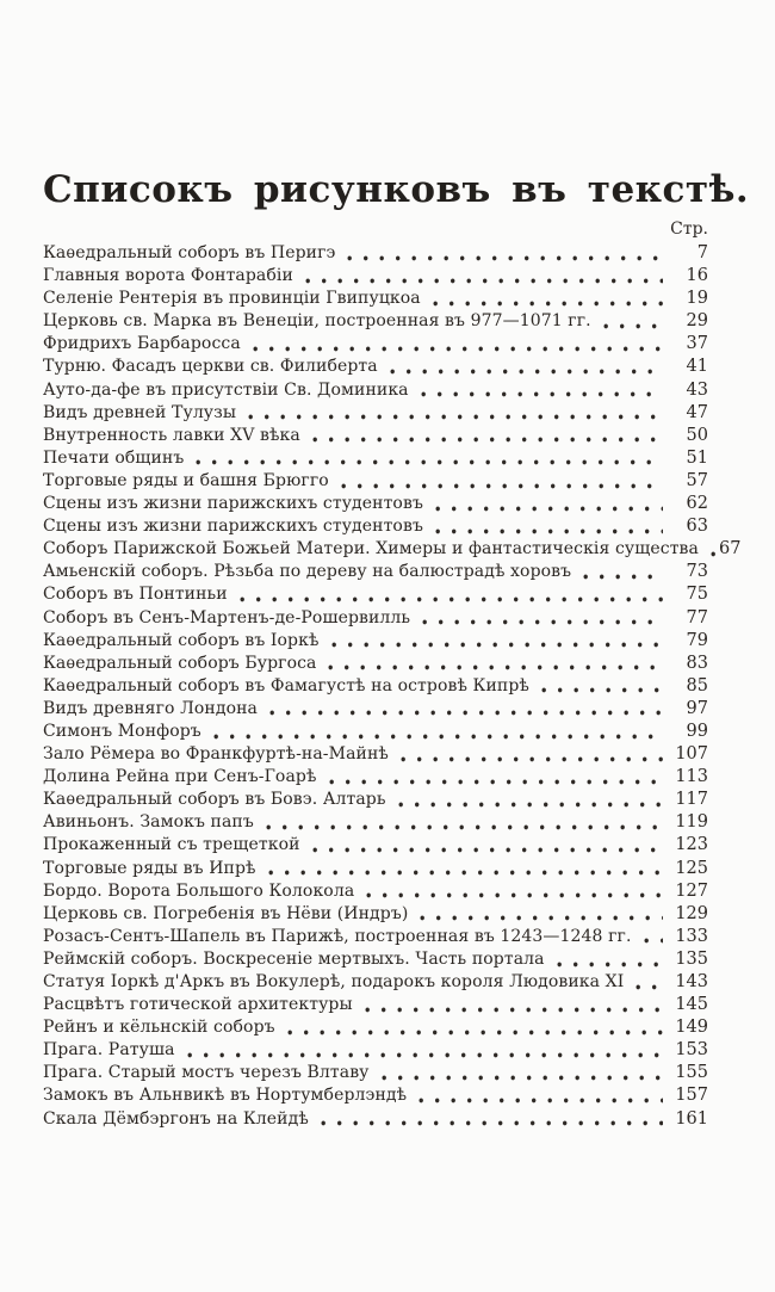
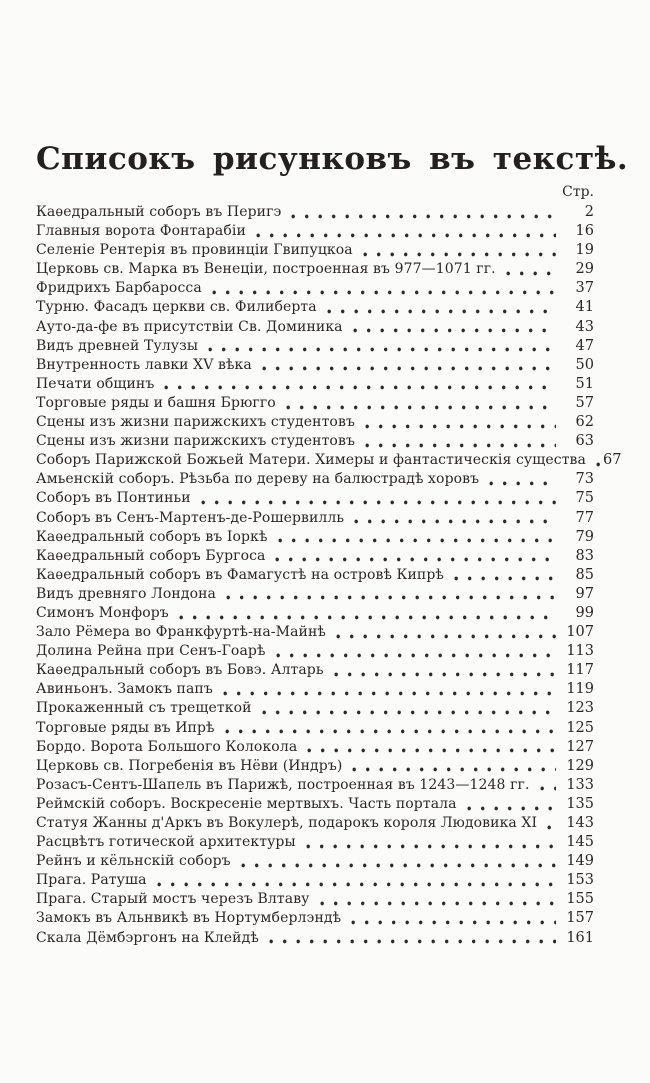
  Списокъ рисунковъ въ текстѣ.
  Стр.
  Каѳедральный соборъ въ Перигэ
- 7
+ 2
  Главныя ворота Фонтарабіи
  16
  Селеніе Рентерія въ провинціи Гвипуцкоа
  19
  Церковь св. Марка въ Венеціи, построенная въ 977—1071 гг.
  29
  Фридрихъ Барбаросса
  37
  Турню. Фасадъ церкви св. Филиберта
  41
  Ауто-да-фе въ присутствіи Св. Доминика
  43
  Видъ древней Тулузы
  47
  Внутренность лавки XV вѣка
  50
  Печати общинъ
  51
  Торговые ряды и башня Брюгго
  57
  Сцены изъ жизни парижскихъ студентовъ
  62
  Сцены изъ жизни парижскихъ студентовъ
  63
  Соборъ Парижской Божьей Матери. Химеры и фантастическія существа
  67
  Амьенскій соборъ. Рѣзьба по дереву на балюстрадѣ хоровъ
  73
  Соборъ въ Понтиньи
  75
  Соборъ въ Сенъ-Мартенъ-де-Рошервилль
  77
  Каѳедральный соборъ въ Іоркѣ
  79
  Каѳедральный соборъ Бургоса
  83
  Каѳедральный соборъ въ Фамагустѣ на островѣ Кипрѣ
  85
  Видъ древняго Лондона
  97
  Симонъ Монфоръ
  99
  Зало Рёмера во Франкфуртѣ-на-Майнѣ
  107
  Долина Рейна при Сенъ-Гоарѣ
  113
  Каѳедральный соборъ въ Бовэ. Алтарь
  117
  Авиньонъ. Замокъ папъ
  119
  Прокаженный съ трещеткой
  123
  Торговые ряды въ Ипрѣ
  125
  Бордо. Ворота Большого Колокола
  127
  Церковь св. Погребенія въ Нёви (Индръ)
  129
  Розасъ-Сентъ-Шапель въ Парижѣ, построенная въ 1243—1248 гг.
  133
  Реймскій соборъ. Воскресеніе мертвыхъ. Часть портала
  135
- Статуя Іоркѣ д'Аркъ въ Вокулерѣ, подарокъ короля Людовика XI
+ Статуя Жанны д'Аркъ въ Вокулерѣ, подарокъ короля Людовика XI
  143
  Расцвѣтъ готической архитектуры
  145
  Рейнъ и кёльнскій соборъ
  149
  Прага. Ратуша
  153
  Прага. Старый мостъ черезъ Влтаву
  155
  Замокъ въ Альнвикѣ въ Нортумберлэндѣ
  157
  Скала Дёмбэргонъ на Клейдѣ
  161
